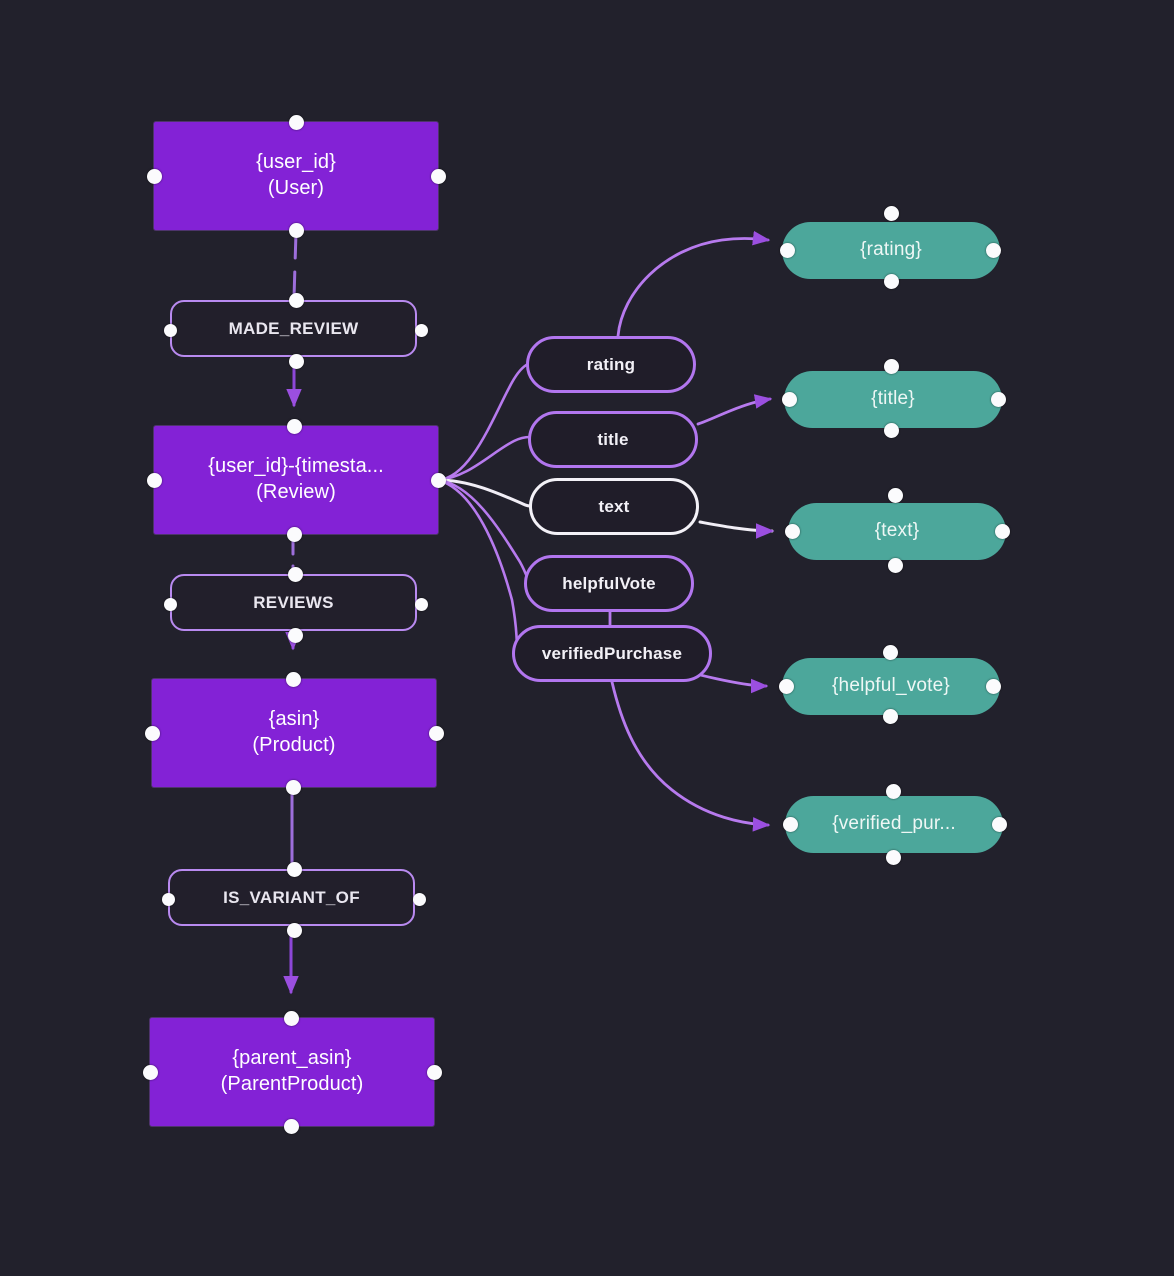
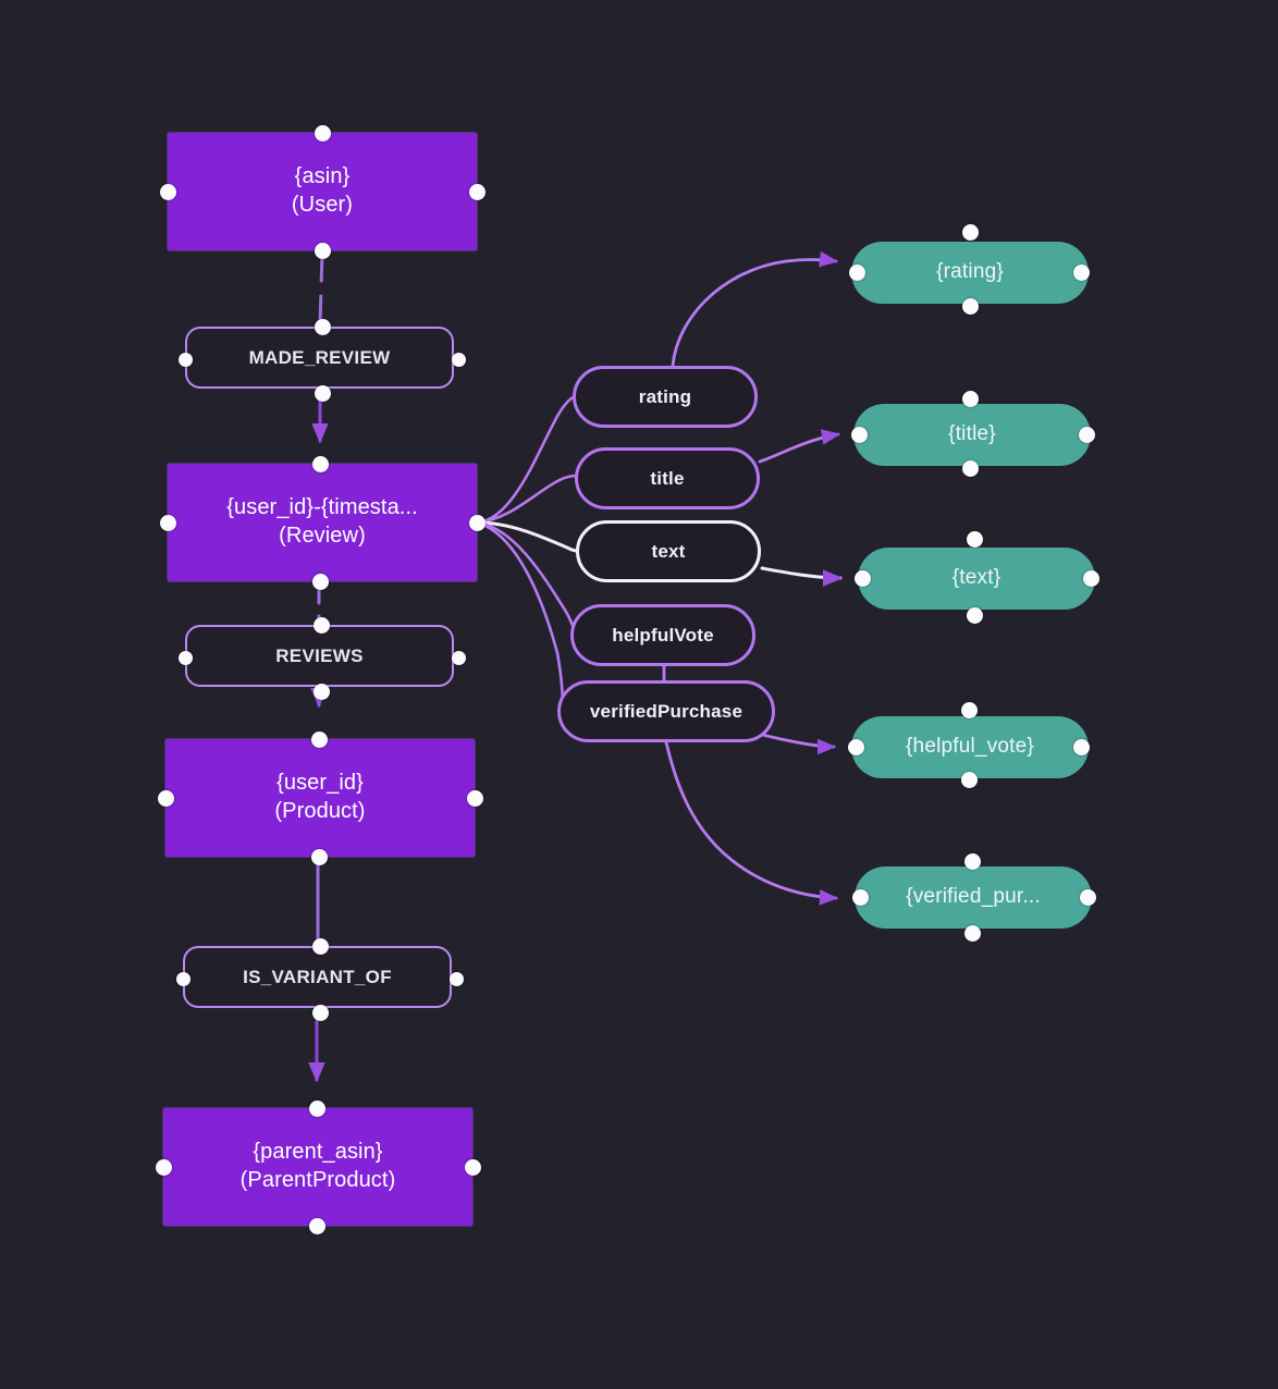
- {user_id}
+ {asin}
  (User)
  {user_id}-{timesta...
  (Review)
- {asin}
+ {user_id}
  (Product)
  {parent_asin}
  (ParentProduct)
  MADE_REVIEW
  REVIEWS
  IS_VARIANT_OF
  rating
  title
  text
  helpfulVote
  verifiedPurchase
  {rating}
  {title}
  {text}
  {helpful_vote}
  {verified_pur...
